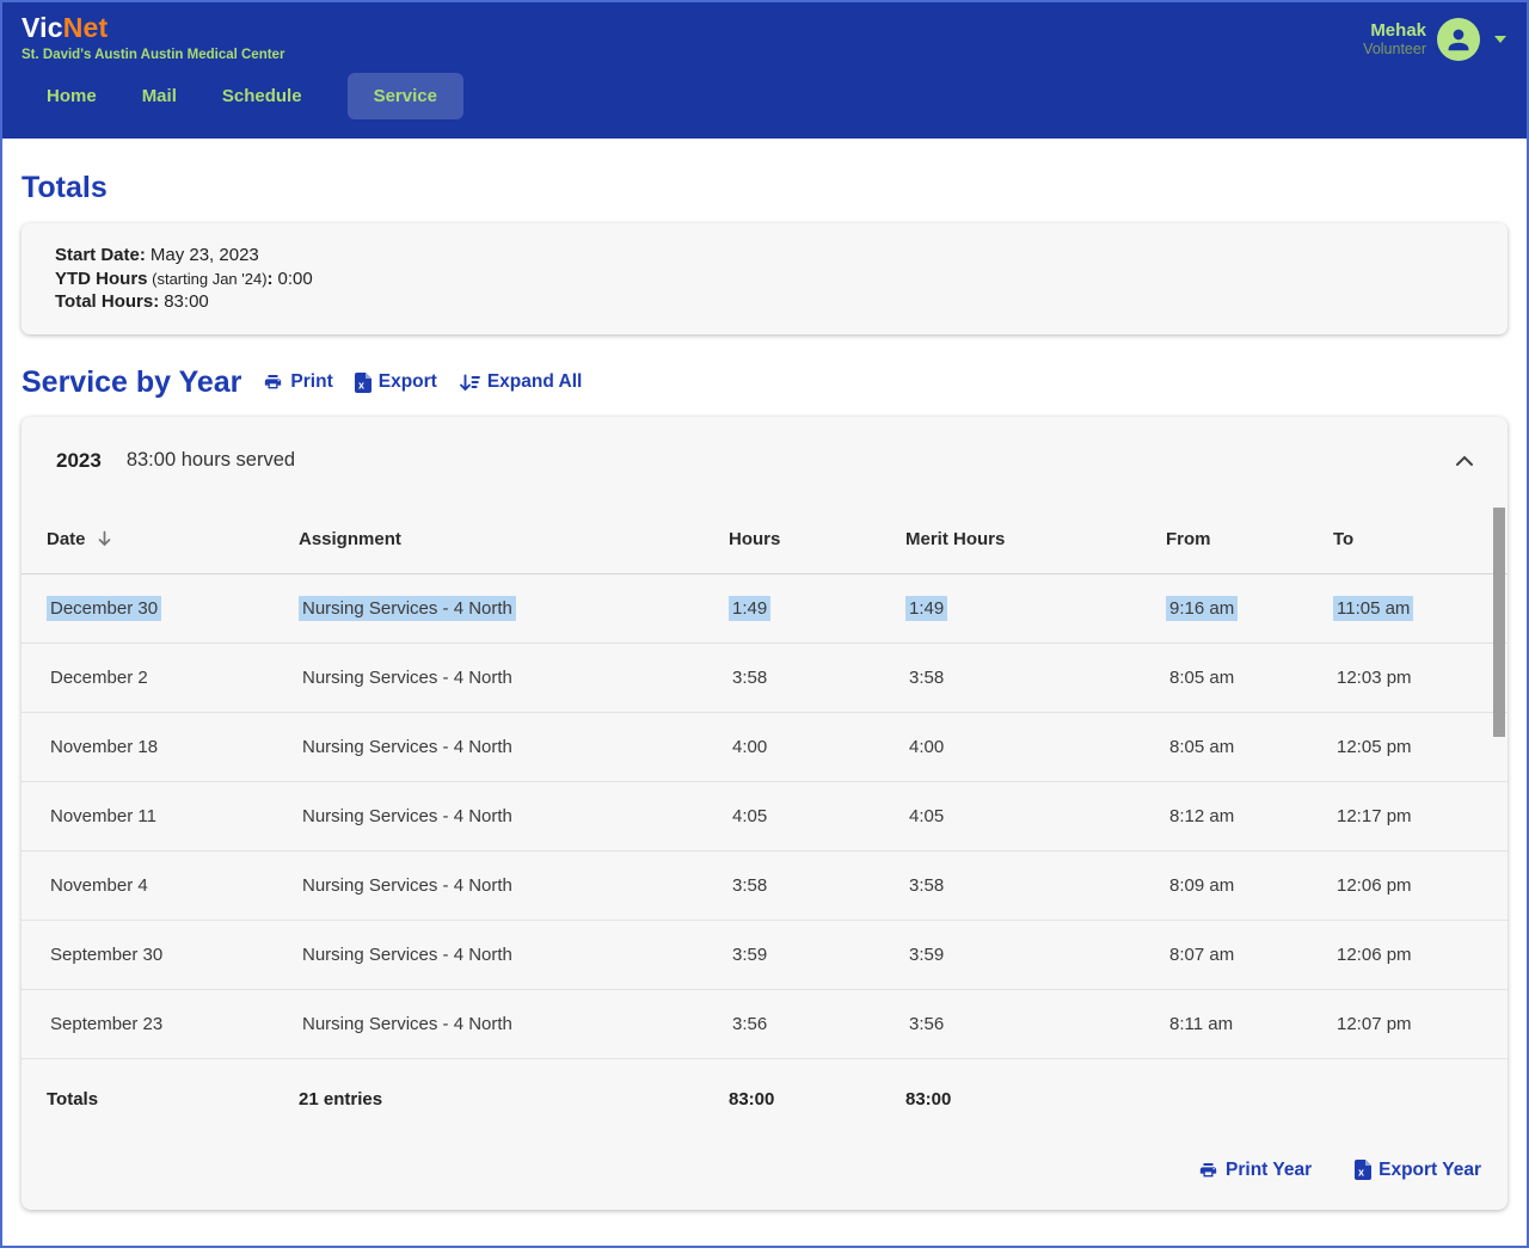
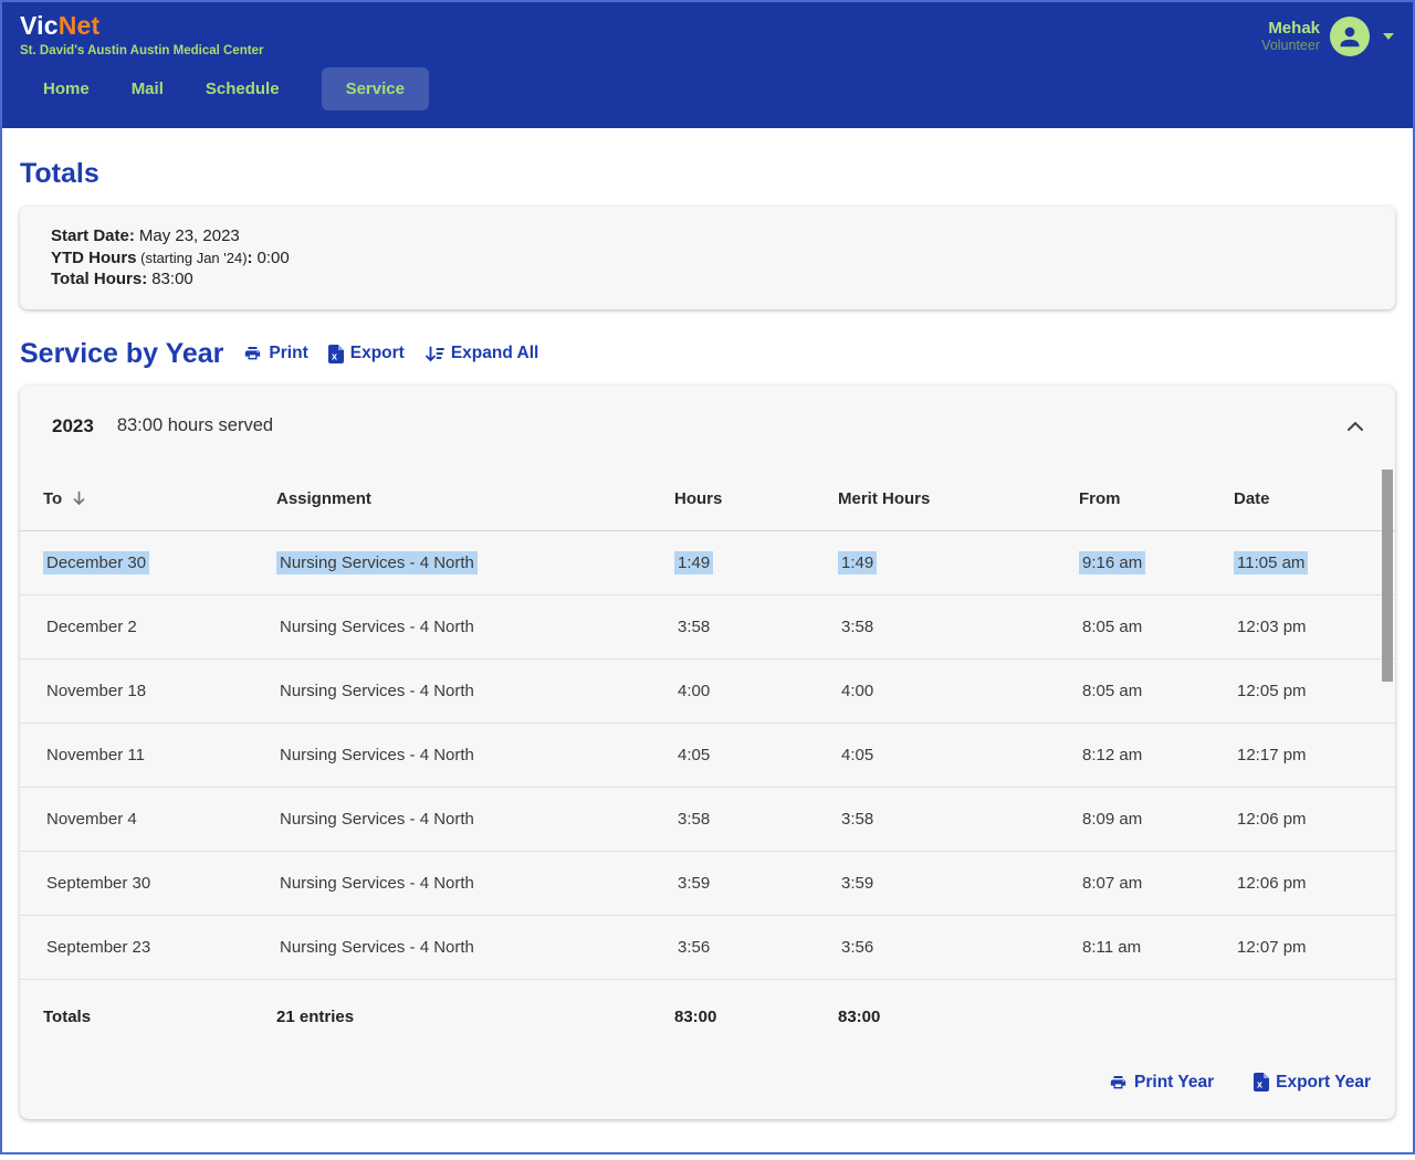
  VicNet
  St. David's Austin Austin Medical Center
  Mehak
  Volunteer
  Home
  Mail
  Schedule
  Service
  Totals
  Start Date: May 23, 2023
  YTD Hours (starting Jan '24): 0:00
  Total Hours: 83:00
  Service by Year
  Print
  x
  Export
  Expand All
  2023
  83:00 hours served
- Date
+ To
  Assignment
  Hours
  Merit Hours
  From
- To
+ Date
  December 30
  Nursing Services - 4 North
  1:49
  1:49
  9:16 am
  11:05 am
  December 2
  Nursing Services - 4 North
  3:58
  3:58
  8:05 am
  12:03 pm
  November 18
  Nursing Services - 4 North
  4:00
  4:00
  8:05 am
  12:05 pm
  November 11
  Nursing Services - 4 North
  4:05
  4:05
  8:12 am
  12:17 pm
  November 4
  Nursing Services - 4 North
  3:58
  3:58
  8:09 am
  12:06 pm
  September 30
  Nursing Services - 4 North
  3:59
  3:59
  8:07 am
  12:06 pm
  September 23
  Nursing Services - 4 North
  3:56
  3:56
  8:11 am
  12:07 pm
  Totals
  21 entries
  83:00
  83:00
  Print Year
  x
  Export Year
